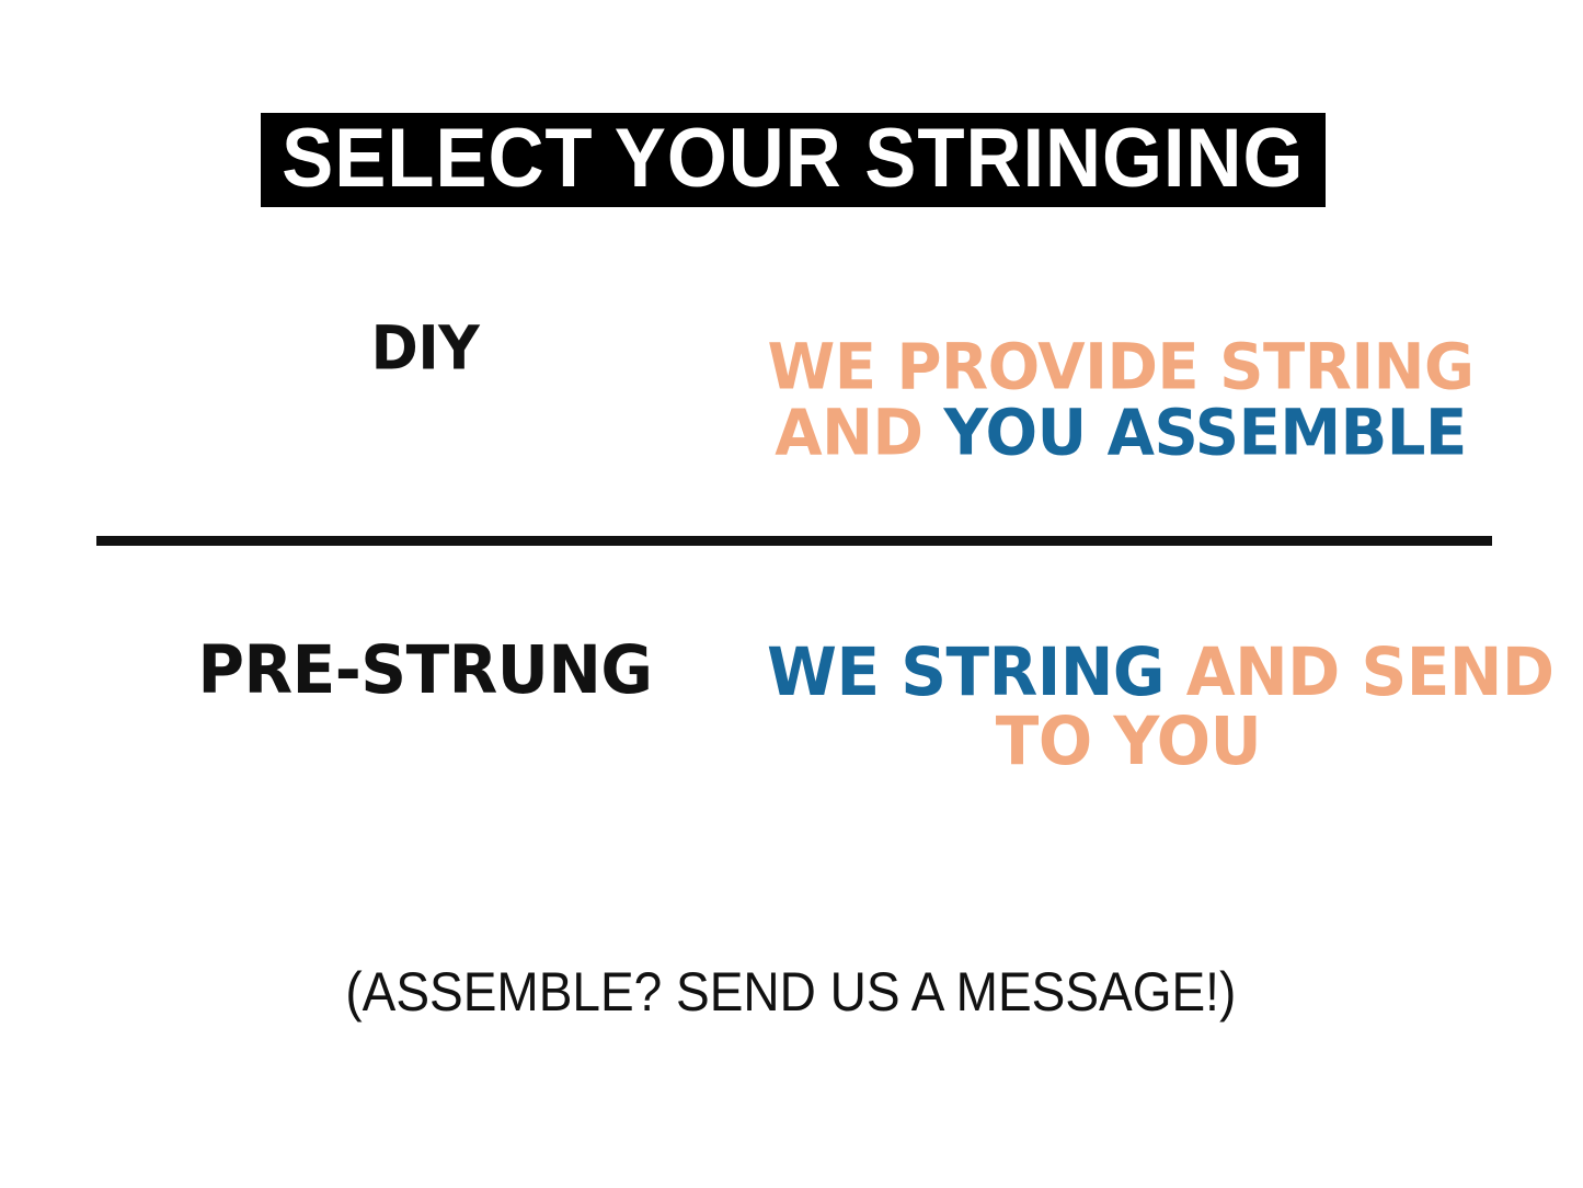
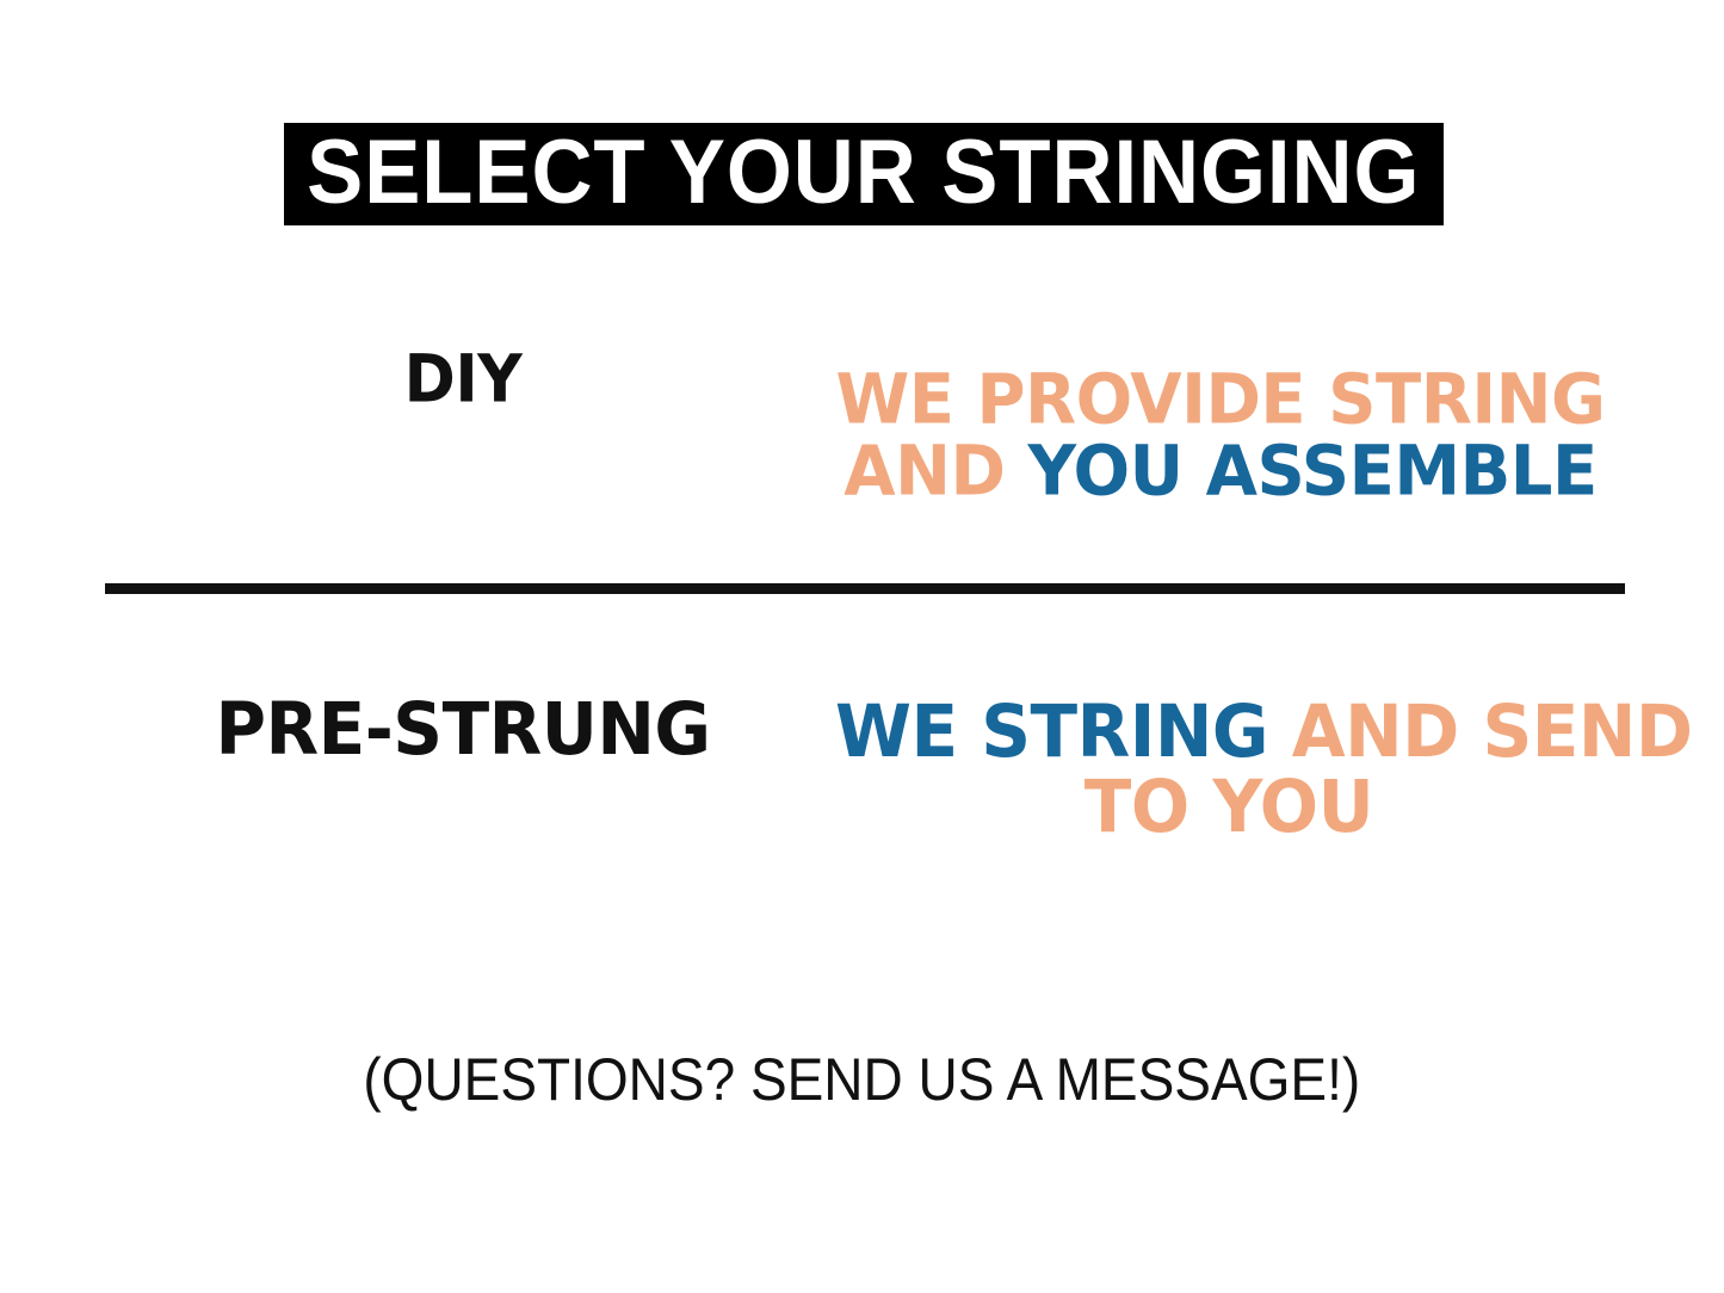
  SELECT YOUR STRINGING
  DIY
  WE PROVIDE STRING
  AND YOU ASSEMBLE
  PRE-STRUNG
  WE STRING AND SEND
  TO YOU
- (ASSEMBLE? SEND US A MESSAGE!)
+ (QUESTIONS? SEND US A MESSAGE!)
